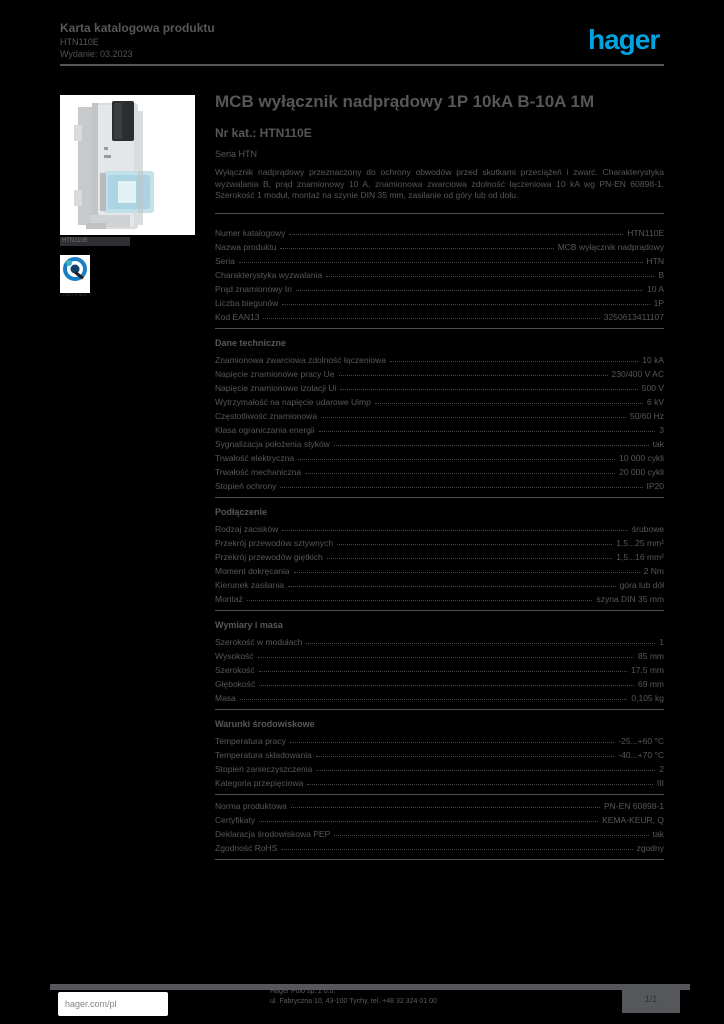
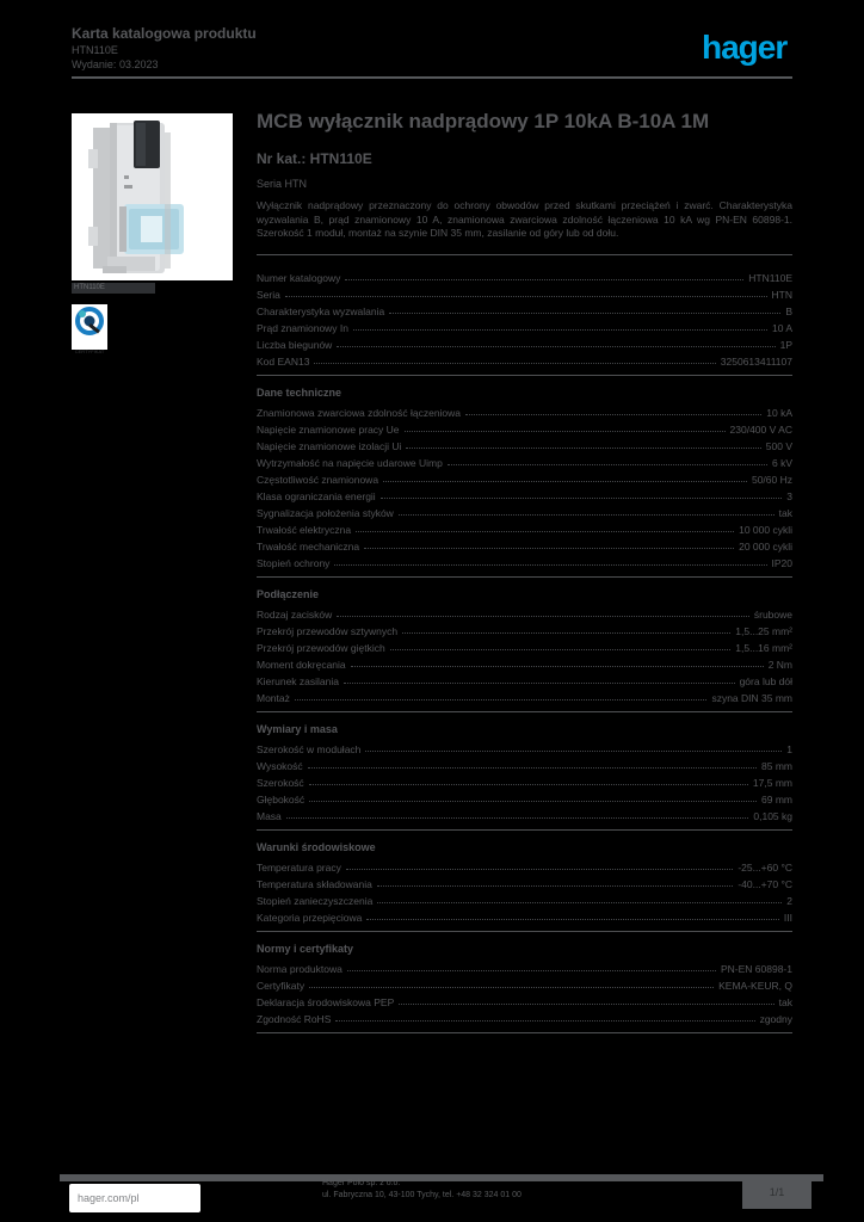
  Karta katalogowa produktu
  HTN110E
  Wydanie: 03.2023
  hager
  MCB wyłącznik nadprądowy 1P 10kA B-10A 1M
  Nr kat.: HTN110E
  Seria HTN
  Wyłącznik nadprądowy przeznaczony do ochrony obwodów przed skutkami przeciążeń i zwarć. Charakterystyka wyzwalania B, prąd znamionowy 10 A, znamionowa zwarciowa zdolność łączeniowa 10 kA wg PN-EN 60898-1. Szerokość 1 moduł, montaż na szynie DIN 35 mm, zasilanie od góry lub od dołu.
  Numer katalogowy
  HTN110E
- Nazwa produktu
- MCB wyłącznik nadprądowy
  Seria
  HTN
  Charakterystyka wyzwalania
  B
  Prąd znamionowy In
  10 A
  Liczba biegunów
  1P
  Kod EAN13
  3250613411107
  Dane techniczne
  Znamionowa zwarciowa zdolność łączeniowa
  10 kA
  Napięcie znamionowe pracy Ue
  230/400 V AC
  Napięcie znamionowe izolacji Ui
  500 V
  Wytrzymałość na napięcie udarowe Uimp
  6 kV
  Częstotliwość znamionowa
  50/60 Hz
  Klasa ograniczania energii
  3
  Sygnalizacja położenia styków
  tak
  Trwałość elektryczna
  10 000 cykli
  Trwałość mechaniczna
  20 000 cykli
  Stopień ochrony
  IP20
  Podłączenie
  Rodzaj zacisków
  śrubowe
  Przekrój przewodów sztywnych
  1,5...25 mm²
  Przekrój przewodów giętkich
  1,5...16 mm²
  Moment dokręcania
  2 Nm
  Kierunek zasilania
  góra lub dół
  Montaż
  szyna DIN 35 mm
  Wymiary i masa
  Szerokość w modułach
  1
  Wysokość
  85 mm
  Szerokość
  17,5 mm
  Głębokość
  69 mm
  Masa
  0,105 kg
  Warunki środowiskowe
  Temperatura pracy
  -25...+60 °C
  Temperatura składowania
  -40...+70 °C
  Stopień zanieczyszczenia
  2
  Kategoria przepięciowa
  III
+ Normy i certyfikaty
  Norma produktowa
  PN-EN 60898-1
  Certyfikaty
  KEMA-KEUR, Q
  Deklaracja środowiskowa PEP
  tak
  Zgodność RoHS
  zgodny
  hager.com/pl
  1/1
